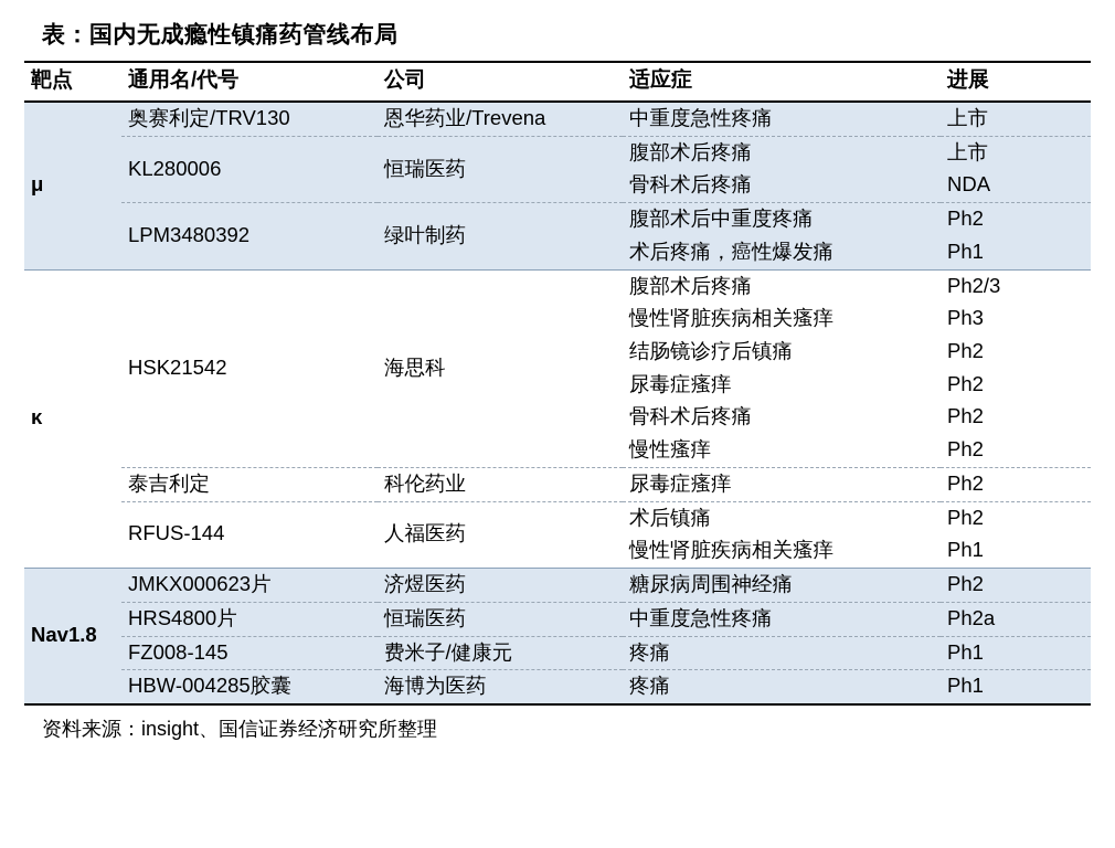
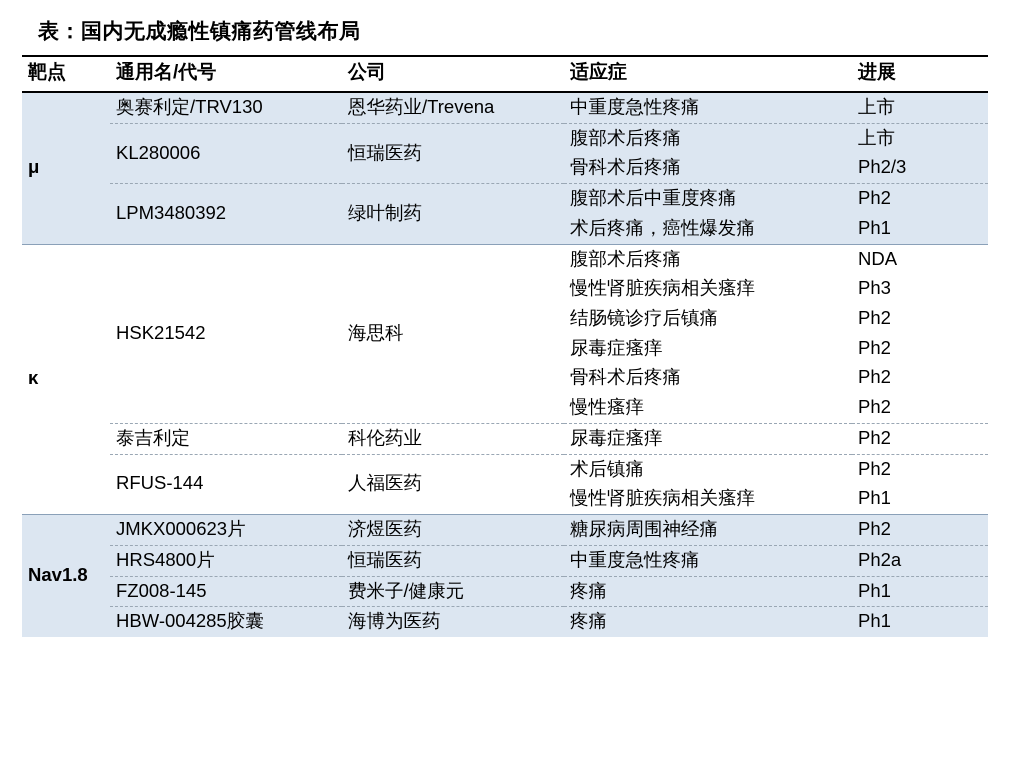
  表：国内无成瘾性镇痛药管线布局
  靶点	通用名/代号	公司	适应症	进展
  μ	奥赛利定/TRV130	恩华药业/Trevena	中重度急性疼痛	上市
  KL280006	恒瑞医药	腹部术后疼痛	上市
- 骨科术后疼痛	NDA
+ 骨科术后疼痛	Ph2/3
  LPM3480392	绿叶制药	腹部术后中重度疼痛	Ph2
  术后疼痛，癌性爆发痛	Ph1
- κ	HSK21542	海思科	腹部术后疼痛	Ph2/3
+ κ	HSK21542	海思科	腹部术后疼痛	NDA
  慢性肾脏疾病相关瘙痒	Ph3
  结肠镜诊疗后镇痛	Ph2
  尿毒症瘙痒	Ph2
  骨科术后疼痛	Ph2
  慢性瘙痒	Ph2
  泰吉利定	科伦药业	尿毒症瘙痒	Ph2
  RFUS-144	人福医药	术后镇痛	Ph2
  慢性肾脏疾病相关瘙痒	Ph1
  Nav1.8	JMKX000623片	济煜医药	糖尿病周围神经痛	Ph2
  HRS4800片	恒瑞医药	中重度急性疼痛	Ph2a
  FZ008-145	费米子/健康元	疼痛	Ph1
  HBW-004285胶囊	海博为医药	疼痛	Ph1
- 资料来源：insight、国信证券经济研究所整理
